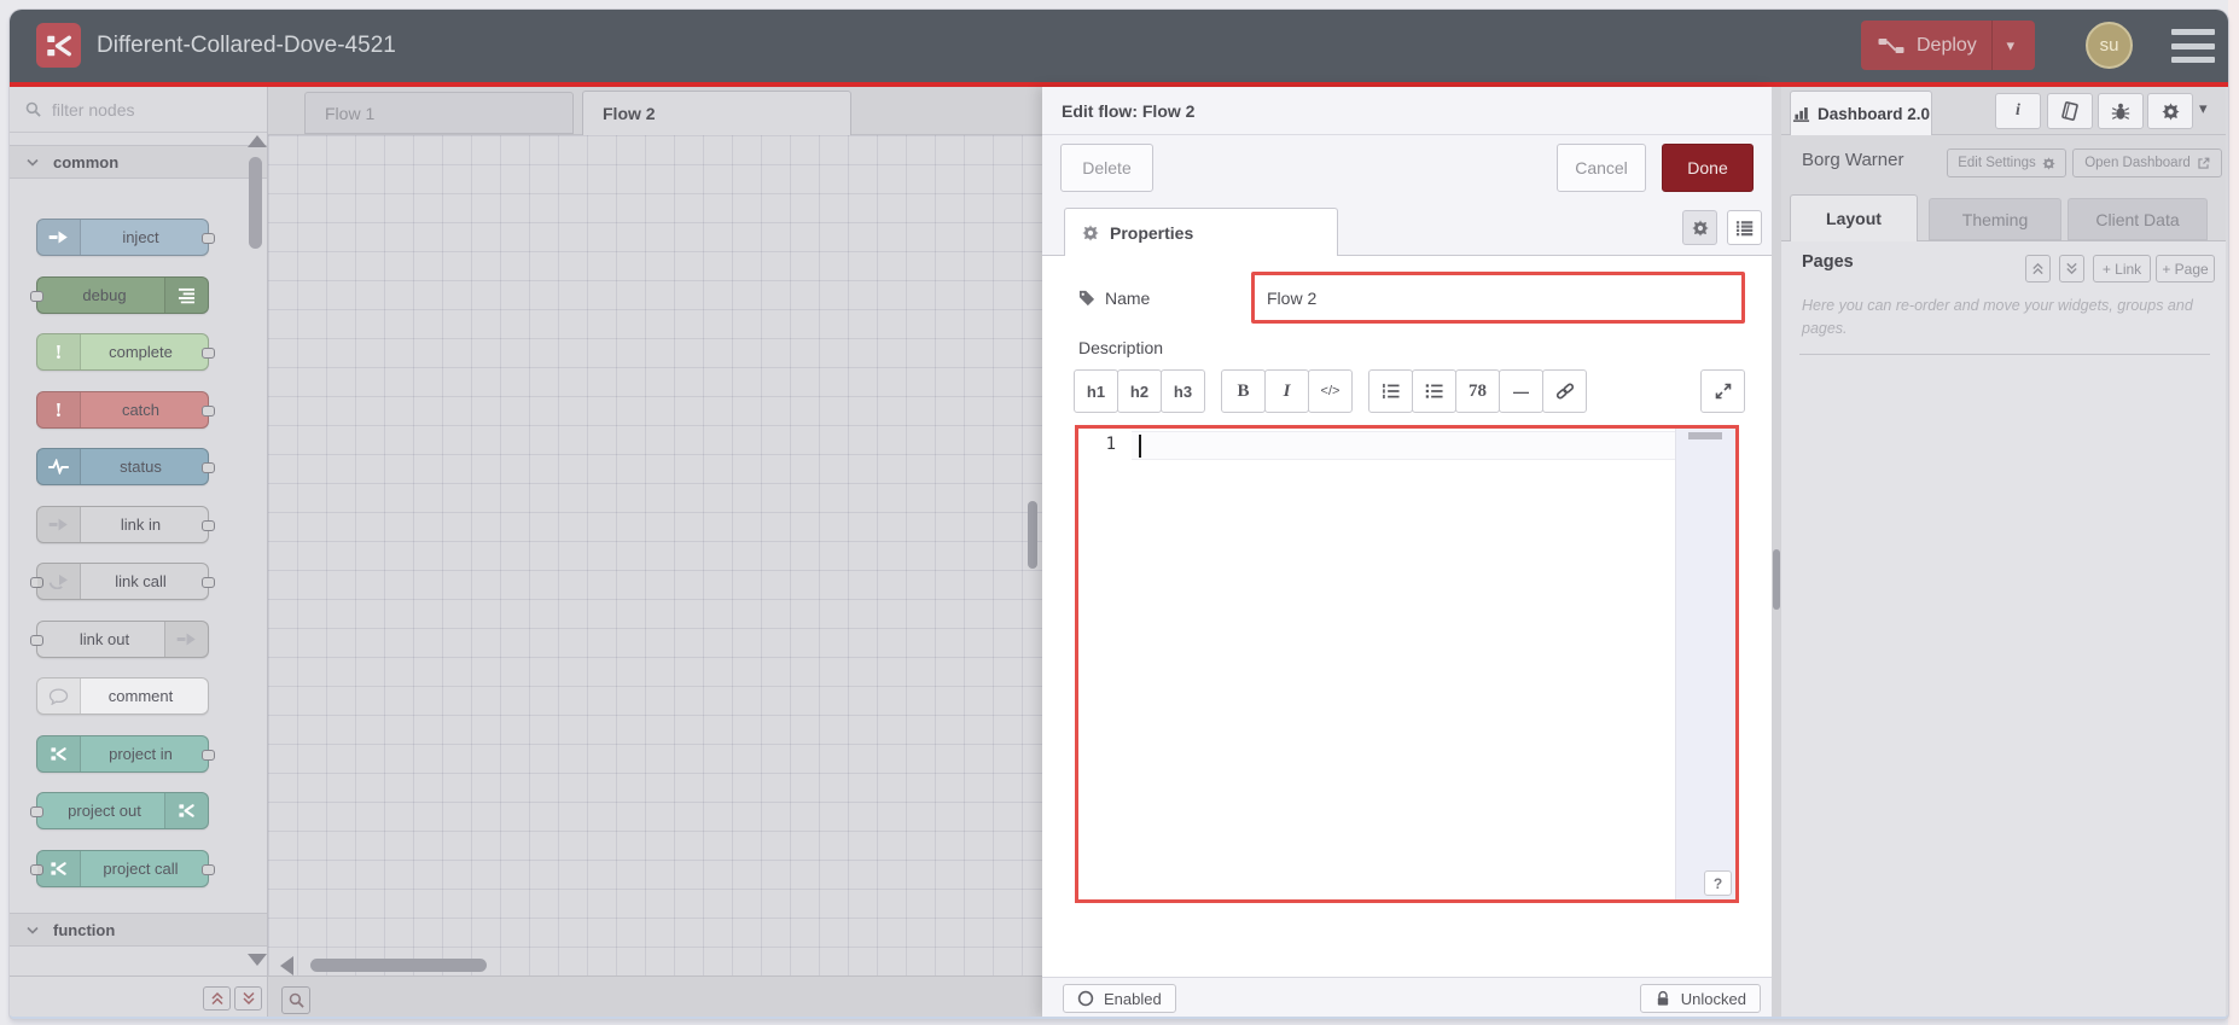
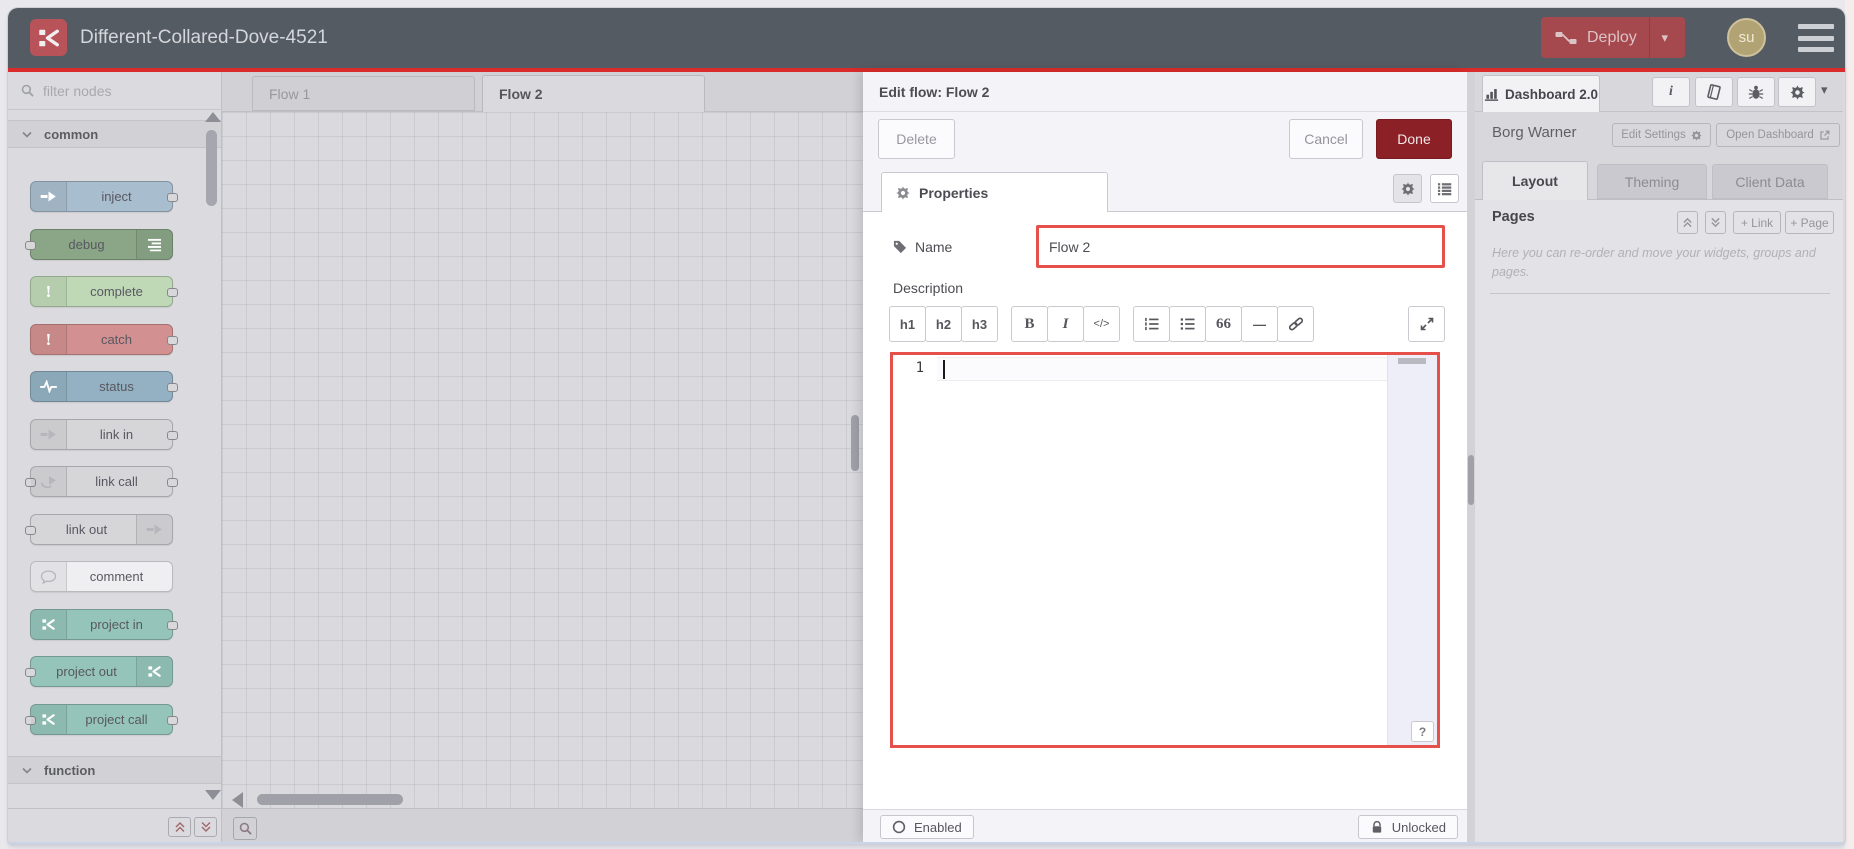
  Different-Collared-Dove-4521
  Deploy
  ▾
  su
  filter nodes
  common
  inject
  debug
  !
  complete
  !
  catch
  status
  link in
  link call
  link out
  comment
  project in
  project out
  project call
  function
  Flow 1
  Flow 2
  Edit flow: Flow 2
  Delete
  Cancel
  Done
  Properties
  Name
  Flow 2
  Description
  h1
  h2
  h3
  B
  I
  </>
- 78
+ 66
  —
  1
  ?
  Enabled
  Unlocked
  Dashboard 2.0
  i
  ▾
  Borg Warner
  Edit Settings
  Open Dashboard
  Layout
  Theming
  Client Data
  Pages
  + Link
  + Page
  Here you can re-order and move your widgets, groups and pages.
